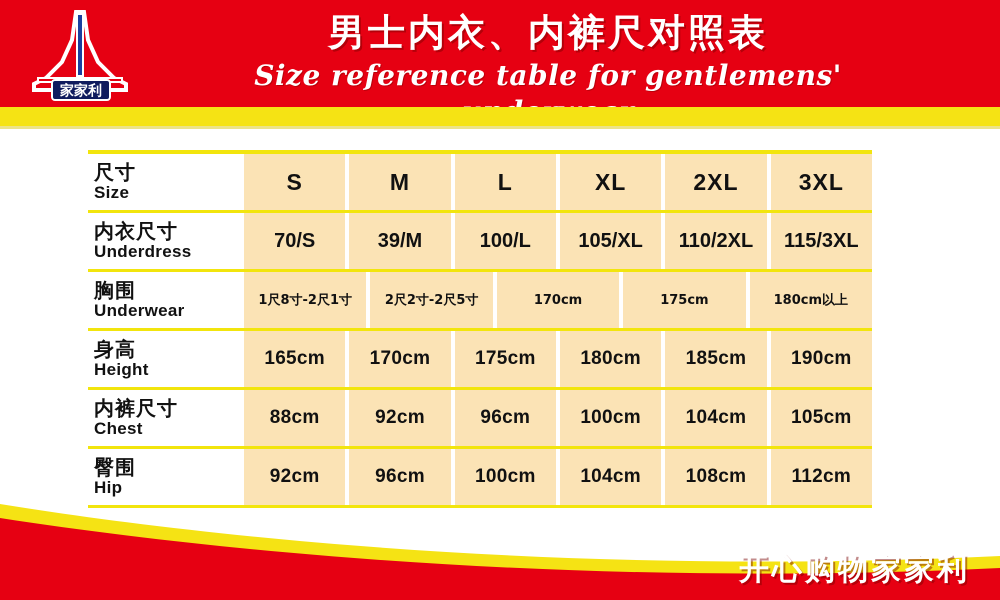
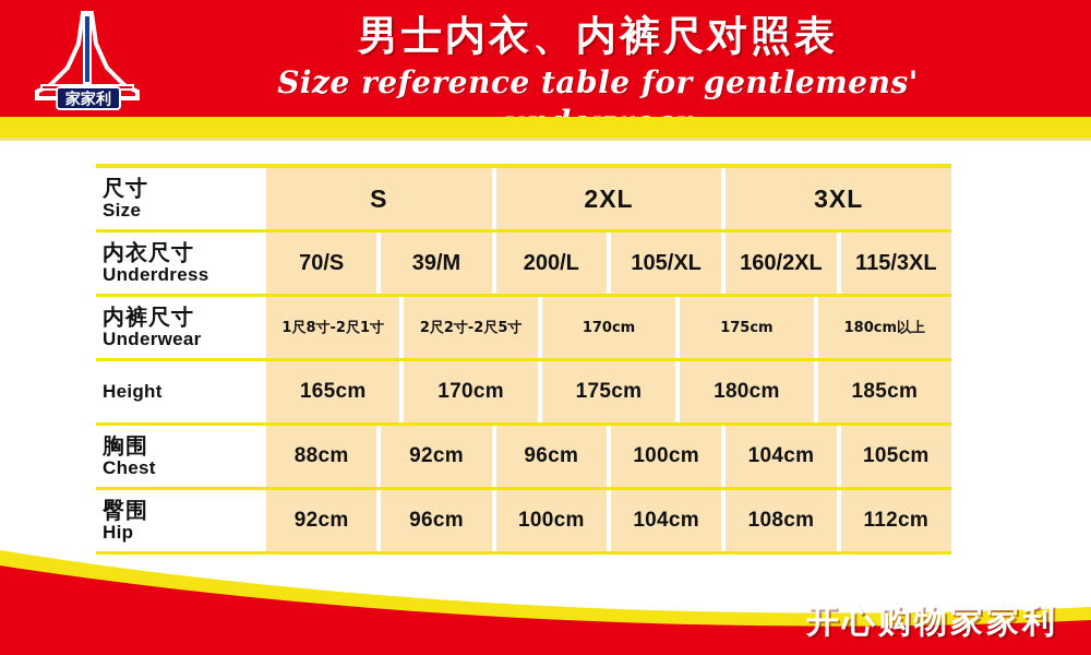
  家家利
  男士内衣、内裤尺对照表
  Size reference table for gentlemens'
  尺寸
  Size
  S
- M
- L
- XL
  2XL
  3XL
  内衣尺寸
  Underdress
  70/S
  39/M
- 100/L
+ 200/L
  105/XL
- 110/2XL
+ 160/2XL
  115/3XL
- 胸围
+ 内裤尺寸
  Underwear
  1尺8寸-2尺1寸
  2尺2寸-2尺5寸
  170cm
  175cm
  180cm以上
- 身高
  Height
  165cm
  170cm
  175cm
  180cm
  185cm
- 190cm
- 内裤尺寸
+ 胸围
  Chest
  88cm
  92cm
  96cm
  100cm
  104cm
  105cm
  臀围
  Hip
  92cm
  96cm
  100cm
  104cm
  108cm
  112cm
  开心购物家家利
